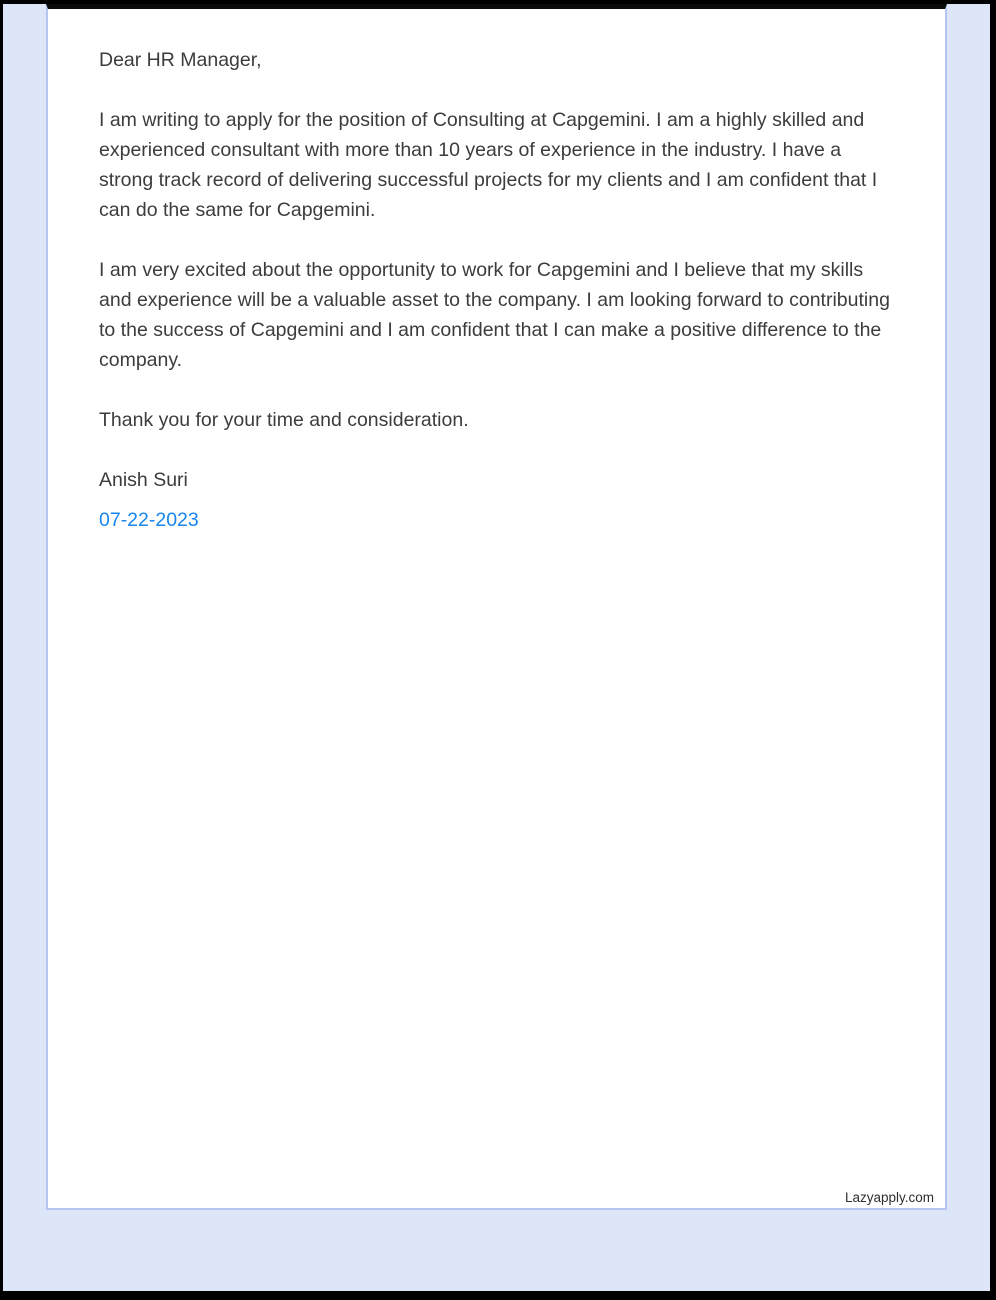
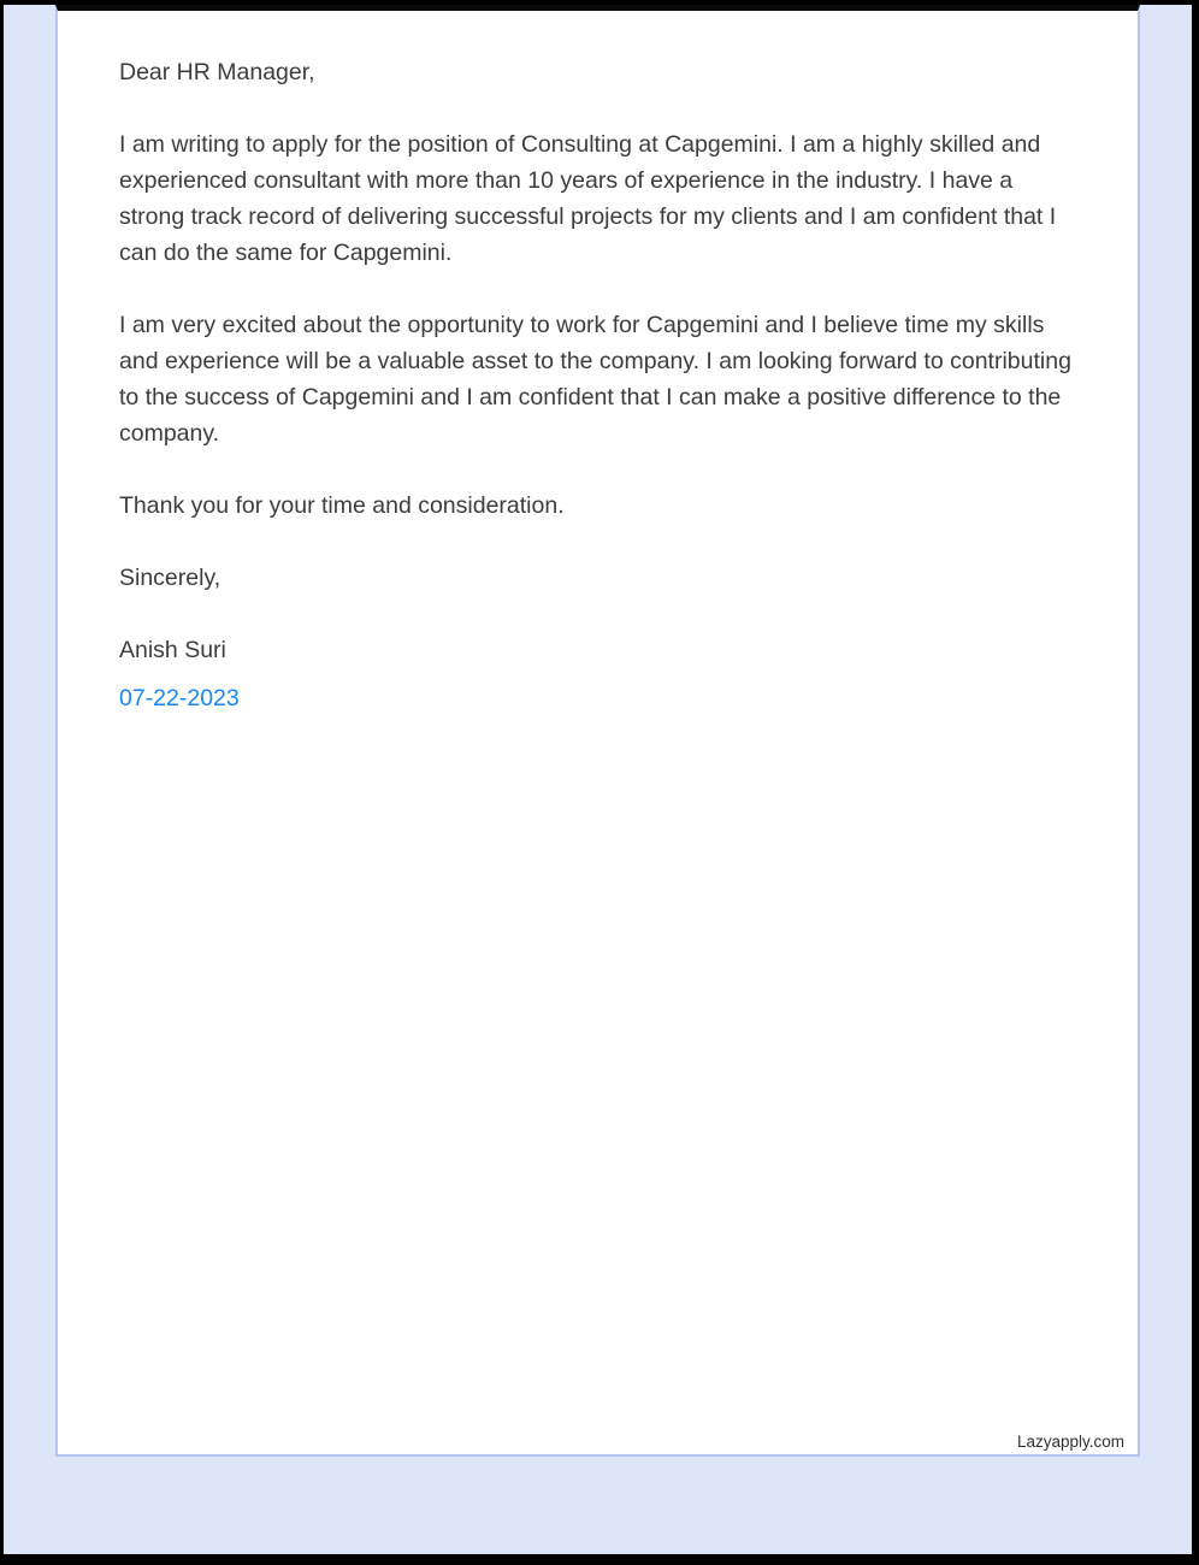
  Dear HR Manager,
  I am writing to apply for the position of Consulting at Capgemini. I am a highly skilled and experienced consultant with more than 10 years of experience in the industry. I have a strong track record of delivering successful projects for my clients and I am confident that I can do the same for Capgemini.
- I am very excited about the opportunity to work for Capgemini and I believe that my skills and experience will be a valuable asset to the company. I am looking forward to contributing to the success of Capgemini and I am confident that I can make a positive difference to the company.
+ I am very excited about the opportunity to work for Capgemini and I believe time my skills and experience will be a valuable asset to the company. I am looking forward to contributing to the success of Capgemini and I am confident that I can make a positive difference to the company.
  Thank you for your time and consideration.
+ Sincerely,
  Anish Suri
  07-22-2023
  Lazyapply.com
